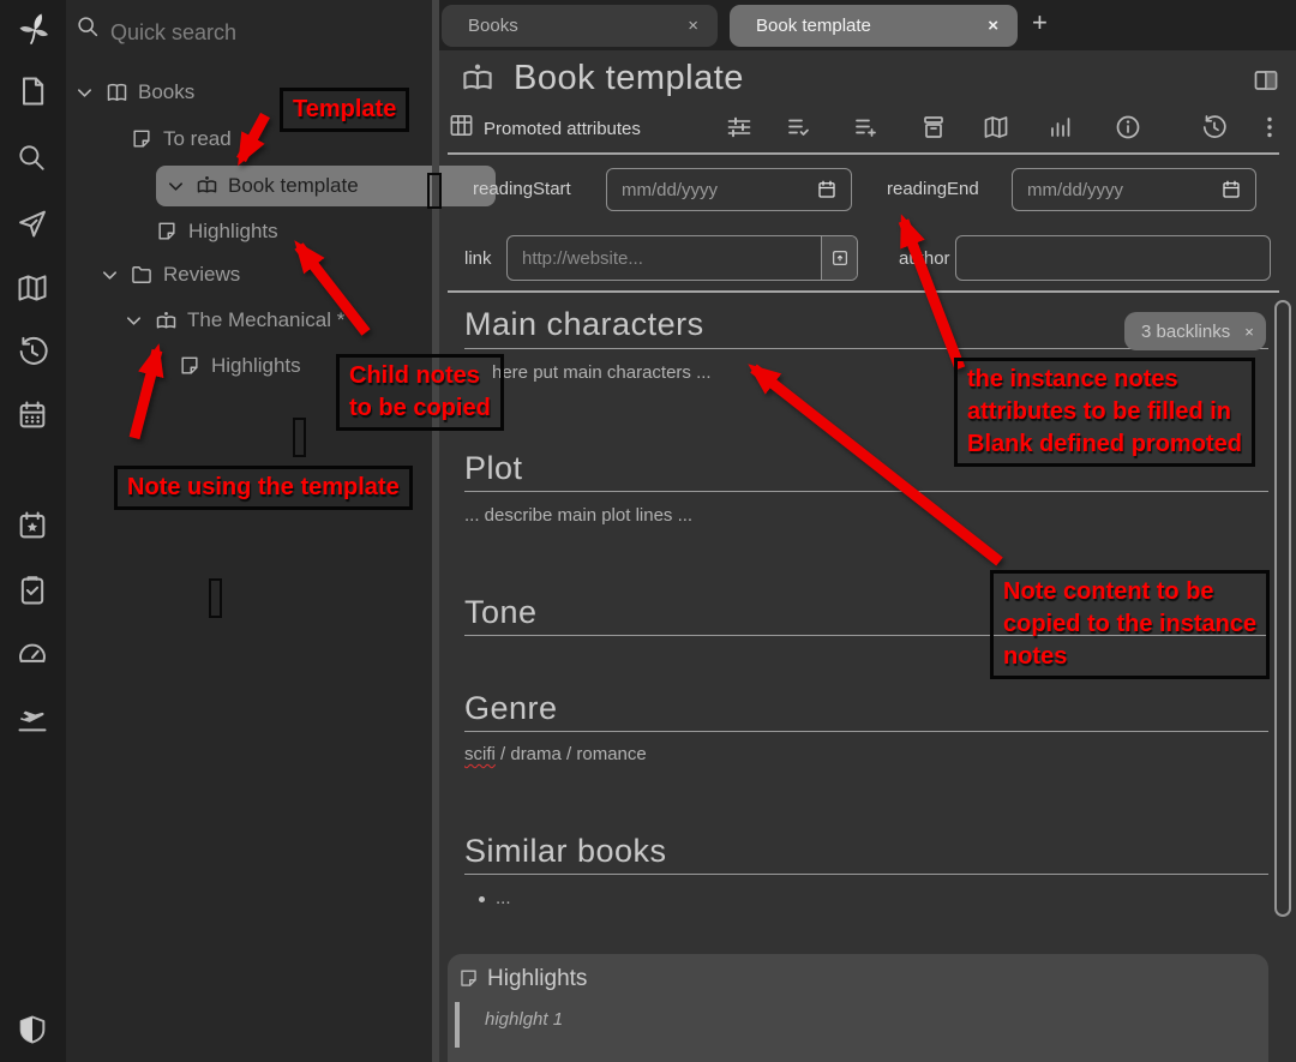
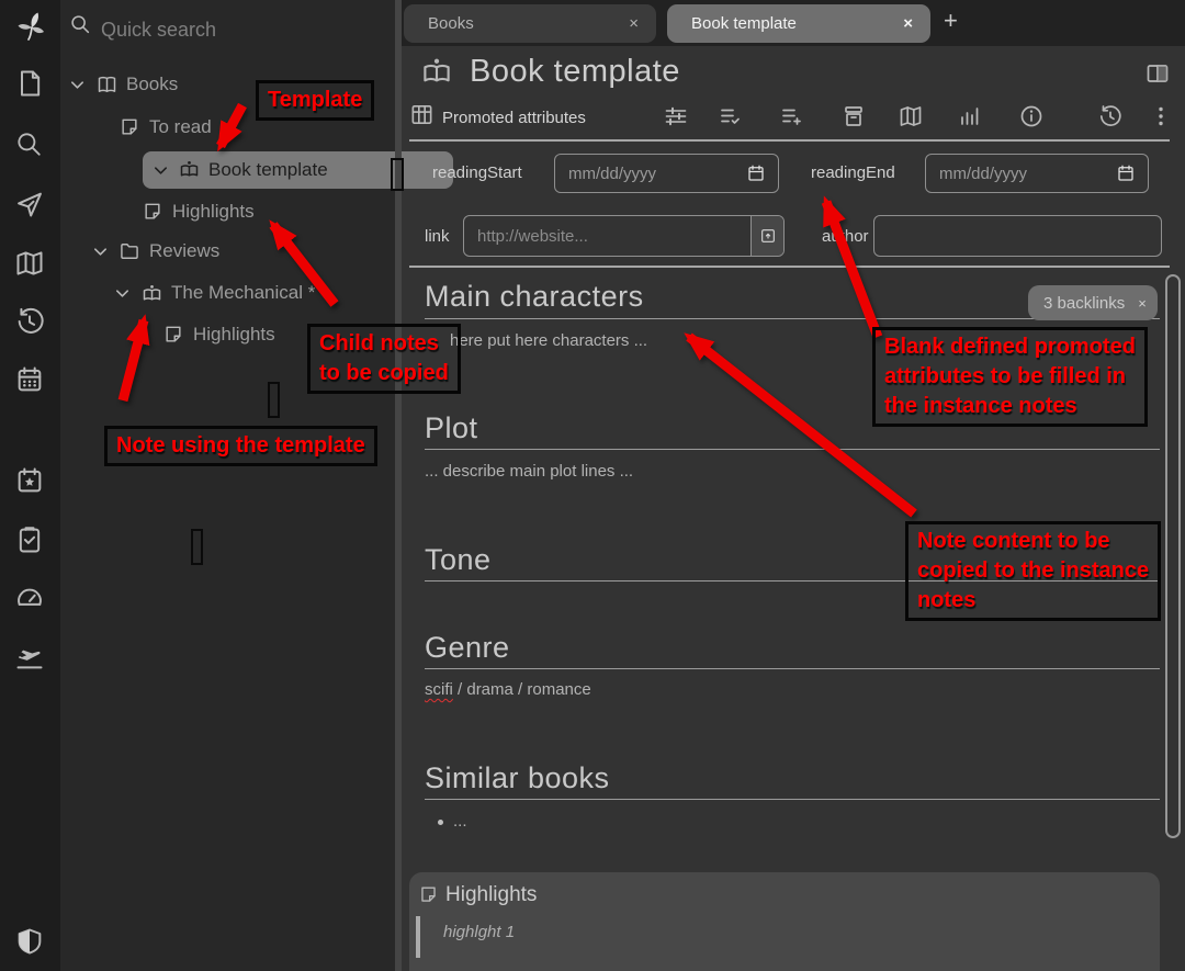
  Quick search
  Book template
  Books
  To read
  Highlights
  Reviews
  The Mechanical *
  Highlights
  Books
  ×
  Book template
  ×
  +
  Book template
  Promoted attributes
  readingStart
  mm/dd/yyyy
  readingEnd
  mm/dd/yyyy
  link
  http://website...
  Main characters
- here put main characters ...
+ here put here characters ...
  Plot
  ... describe main plot lines ...
  Tone
  Genre
  scifi / drama / romance
  Similar books
  ...
  3 backlinks
  ×
  Highlights
  highlght 1
  Template
  Child notes
  to be copied
  Note using the template
- the instance notes
+ Blank defined promoted
  attributes to be filled in
- Blank defined promoted
+ the instance notes
  Note content to be
  copied to the instance
  notes
